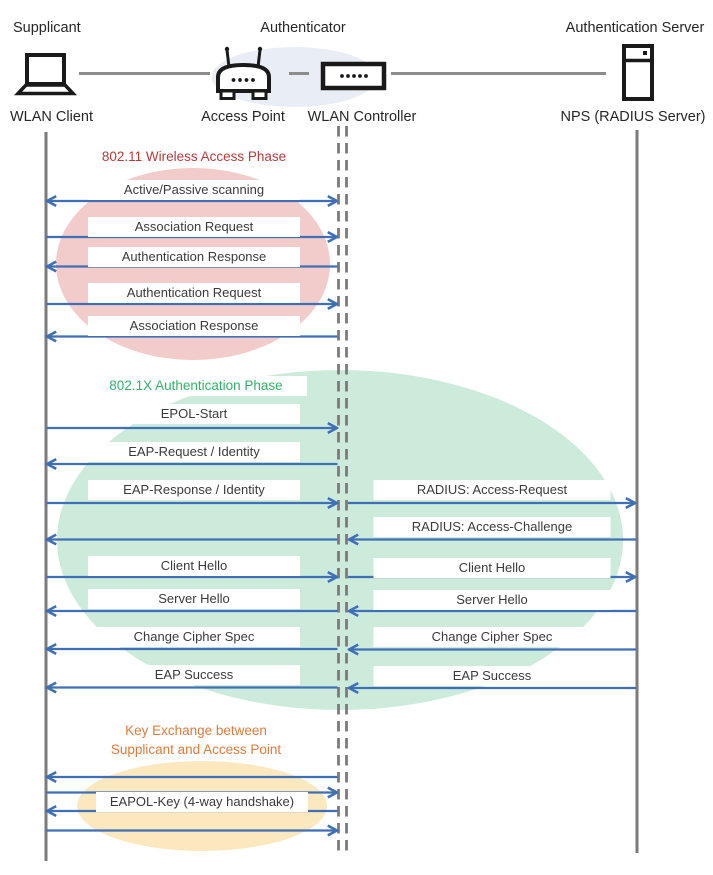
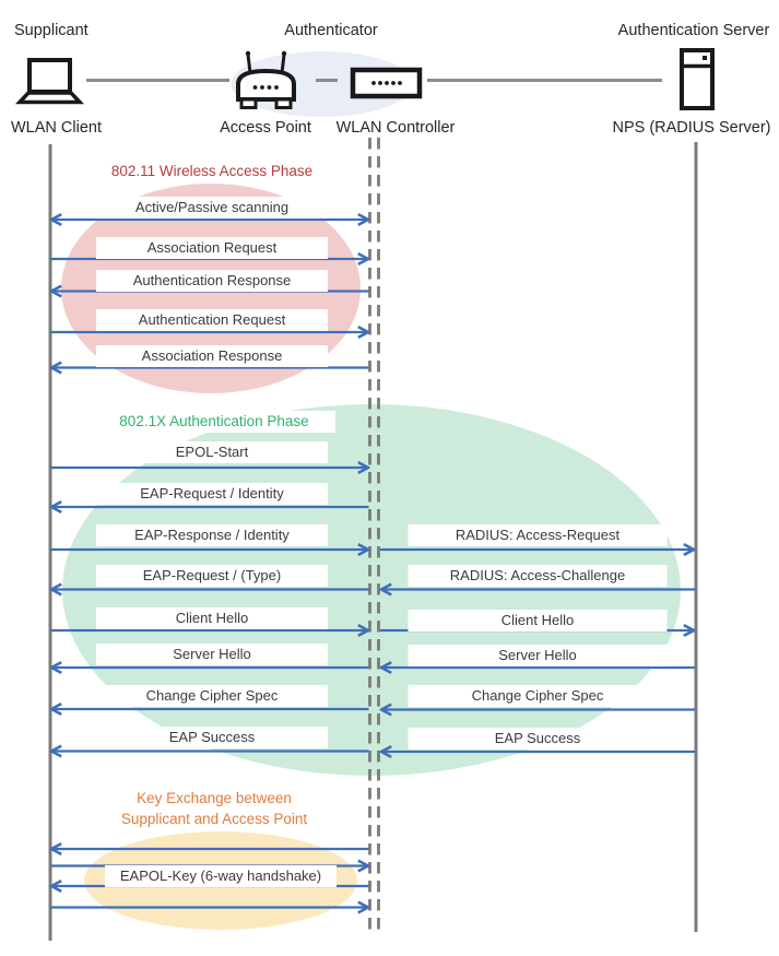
  Supplicant
  Authenticator
  Authentication Server
  WLAN Client
  Access Point
  WLAN Controller
  NPS (RADIUS Server)
  802.11 Wireless Access Phase
  Active/Passive scanning
  Association Request
  Authentication Response
  Authentication Request
  Association Response
  802.1X Authentication Phase
  EPOL-Start
  EAP-Request / Identity
  EAP-Response / Identity
+ EAP-Request / (Type)
  Client Hello
  Server Hello
  Change Cipher Spec
  EAP Success
  RADIUS: Access-Request
  RADIUS: Access-Challenge
  Client Hello
  Server Hello
  Change Cipher Spec
  EAP Success
  Key Exchange between
  Supplicant and Access Point
- EAPOL-Key (4-way handshake)
+ EAPOL-Key (6-way handshake)
